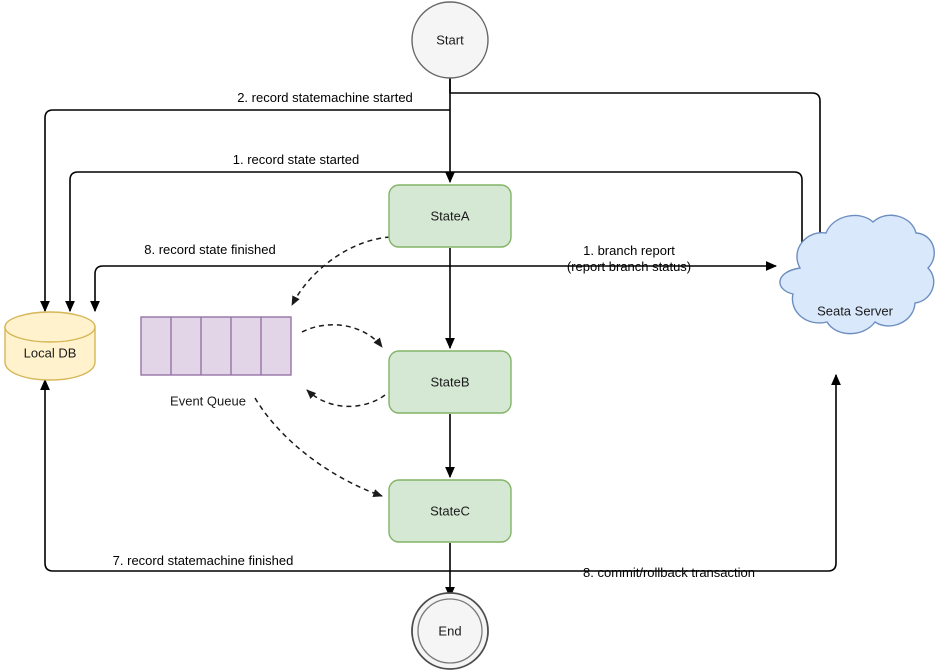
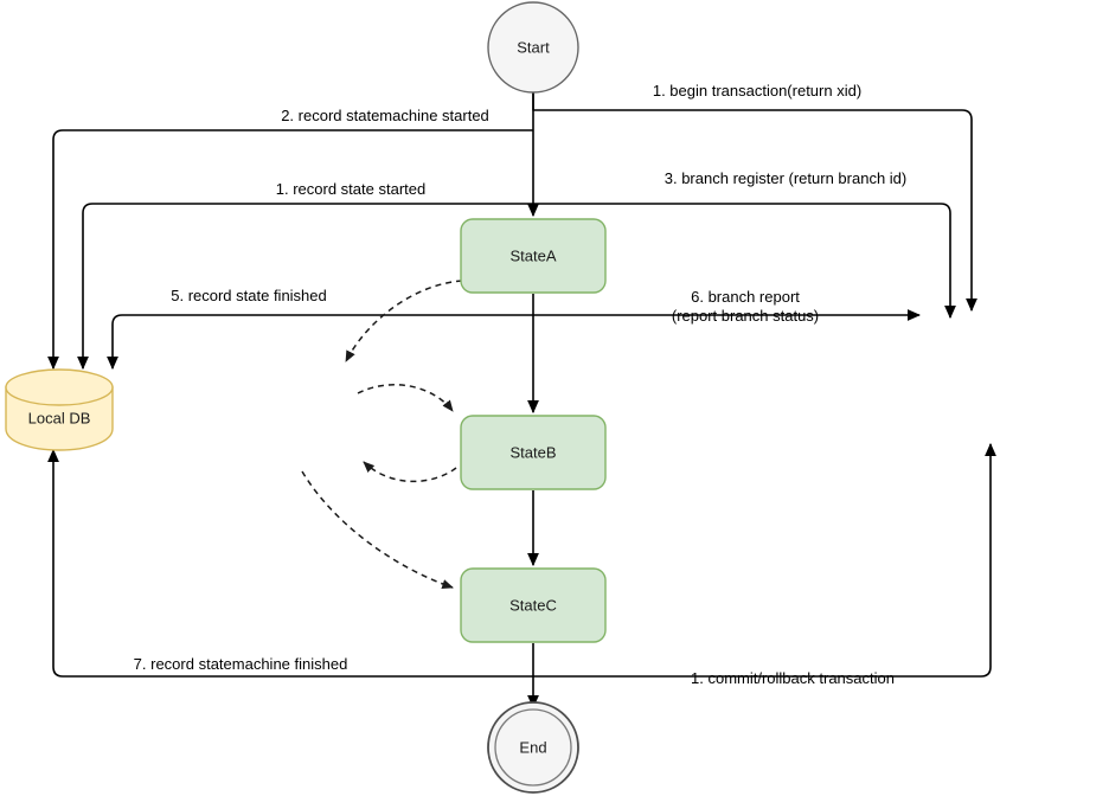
+ 1. begin transaction(return xid)
  2. record statemachine started
+ 3. branch register (return branch id)
  1. record state started
- 8. record state finished
+ 5. record state finished
- 1. branch report
+ 6. branch report
  (report branch status)
  7. record statemachine finished
- 8. commit/rollback transaction
+ 1. commit/rollback transaction
  Start
  StateA
  StateB
  StateC
  End
  Local DB
- Event Queue
- Seata Server
